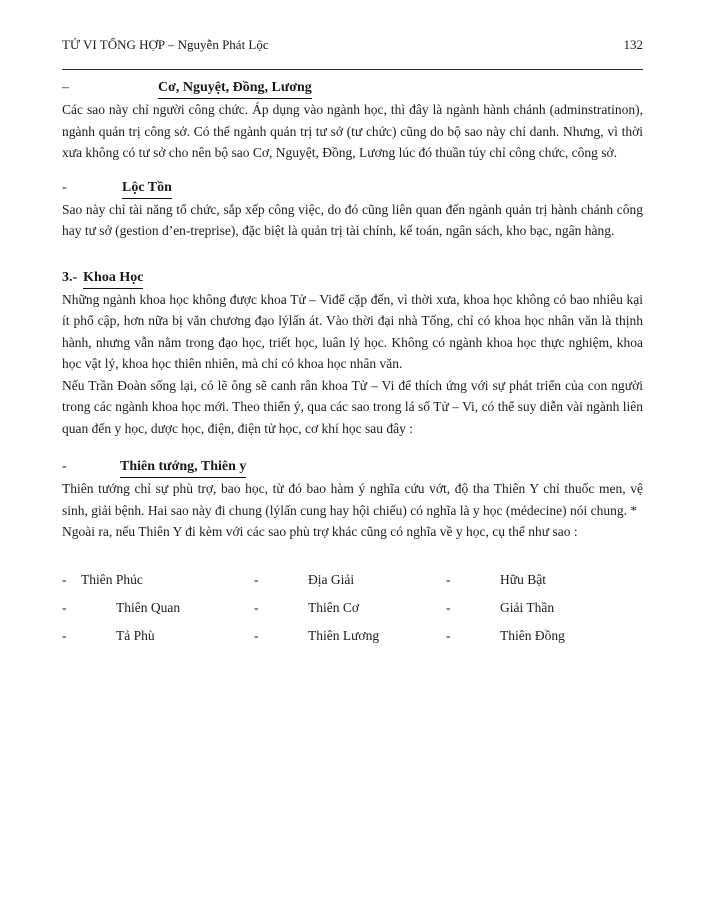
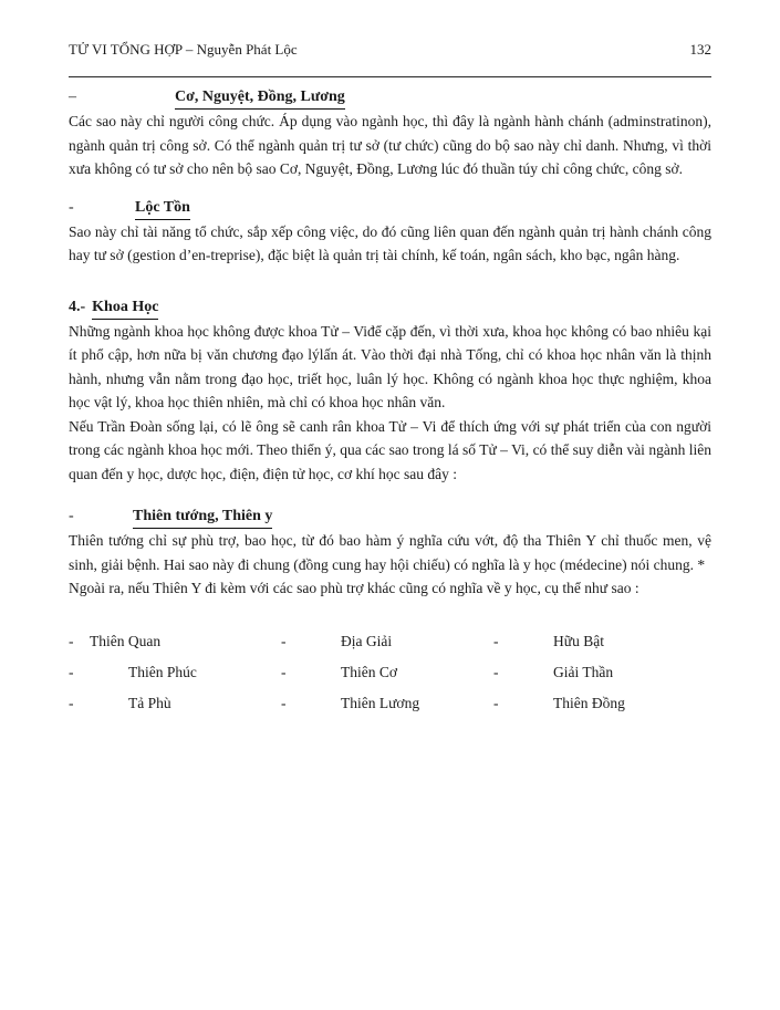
  TỬ VI TỔNG HỢP – Nguyễn Phát Lộc
  132
  –
  Cơ, Nguyệt, Đồng, Lương
  Các sao này chỉ người công chức. Áp dụng vào ngành học, thì đây là ngành hành chánh (adminstratinon), ngành quản trị công sở. Có thể ngành quản trị tư sở (tư chức) cũng do bộ sao này chỉ danh. Nhưng, vì thời xưa không có tư sở cho nên bộ sao Cơ, Nguyệt, Đồng, Lương lúc đó thuần túy chỉ công chức, công sở.
  -
  Lộc Tồn
  Sao này chỉ tài năng tổ chức, sắp xếp công việc, do đó cũng liên quan đến ngành quản trị hành chánh công hay tư sở (gestion d’en-treprise), đặc biệt là quản trị tài chính, kế toán, ngân sách, kho bạc, ngân hàng.
- 3.-
+ 4.-
  Khoa Học
  Những ngành khoa học không được khoa Tử – Viđể cặp đến, vì thời xưa, khoa học không có bao nhiêu kại ít phổ cập, hơn nữa bị văn chương đạo lýlấn át. Vào thời đại nhà Tống, chỉ có khoa học nhân văn là thịnh hành, nhưng vẫn nằm trong đạo học, triết học, luân lý học. Không có ngành khoa học thực nghiệm, khoa học vật lý, khoa học thiên nhiên, mà chỉ có khoa học nhân văn.
  Nếu Trần Đoàn sống lại, có lẽ ông sẽ canh rân khoa Tử – Vi để thích ứng với sự phát triển của con người trong các ngành khoa học mới. Theo thiển ý, qua các sao trong lá số Tử – Vi, có thể suy diễn vài ngành liên quan đến y học, dược học, điện, điện tử học, cơ khí học sau đây :
  -
  Thiên tướng, Thiên y
- Thiên tướng chỉ sự phù trợ, bao học, từ đó bao hàm ý nghĩa cứu vớt, độ tha Thiên Y chỉ thuốc men, vệ sinh, giải bệnh. Hai sao này đi chung (lýlấn cung hay hội chiếu) có nghĩa là y học (médecine) nói chung. *
+ Thiên tướng chỉ sự phù trợ, bao học, từ đó bao hàm ý nghĩa cứu vớt, độ tha Thiên Y chỉ thuốc men, vệ sinh, giải bệnh. Hai sao này đi chung (đồng cung hay hội chiếu) có nghĩa là y học (médecine) nói chung. *
  Ngoài ra, nếu Thiên Y đi kèm với các sao phù trợ khác cũng có nghĩa về y học, cụ thể như sao :
  -
- Thiên Phúc
+ Thiên Quan
  -
  Địa Giải
  -
  Hữu Bật
  -
- Thiên Quan
+ Thiên Phúc
  -
  Thiên Cơ
  -
  Giải Thần
  -
  Tả Phù
  -
  Thiên Lương
  -
  Thiên Đồng
